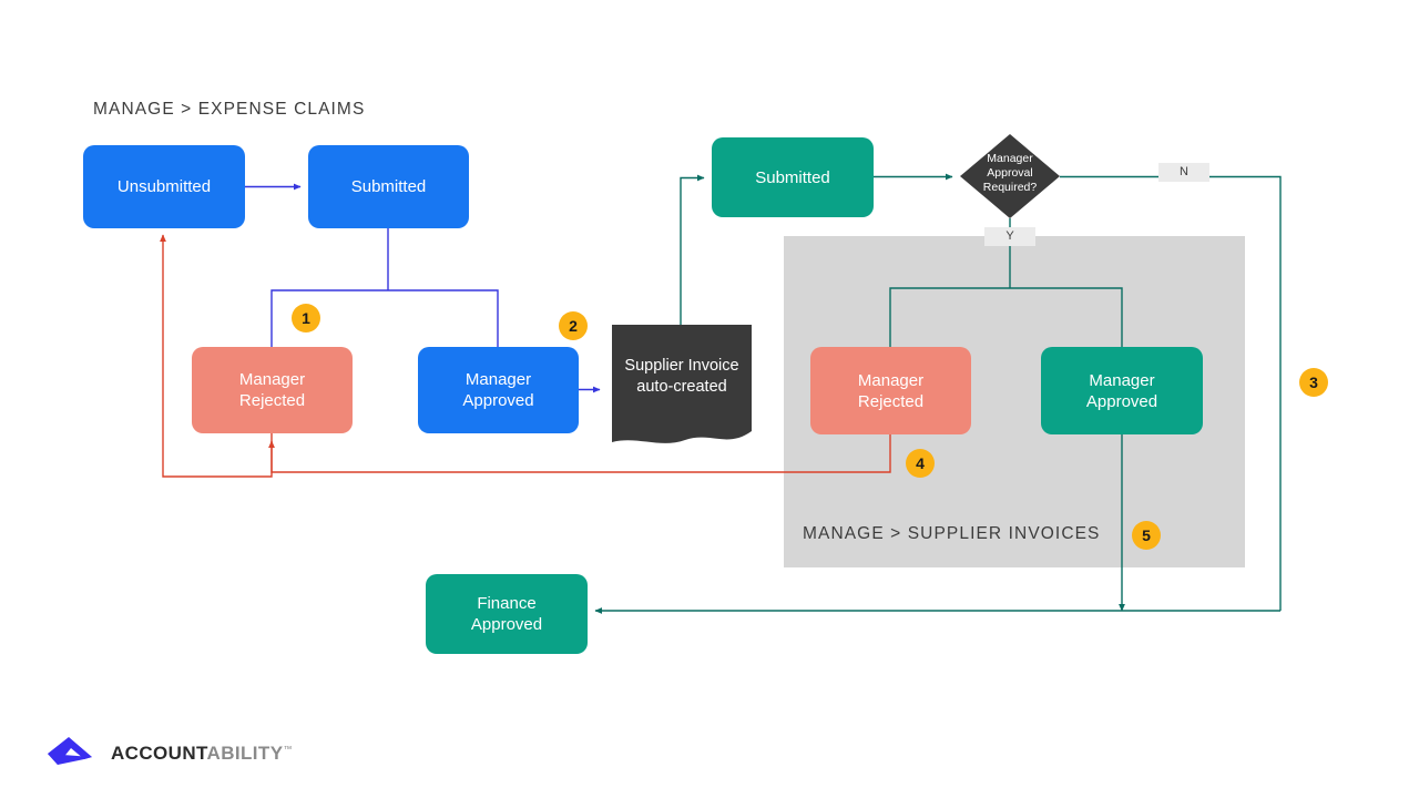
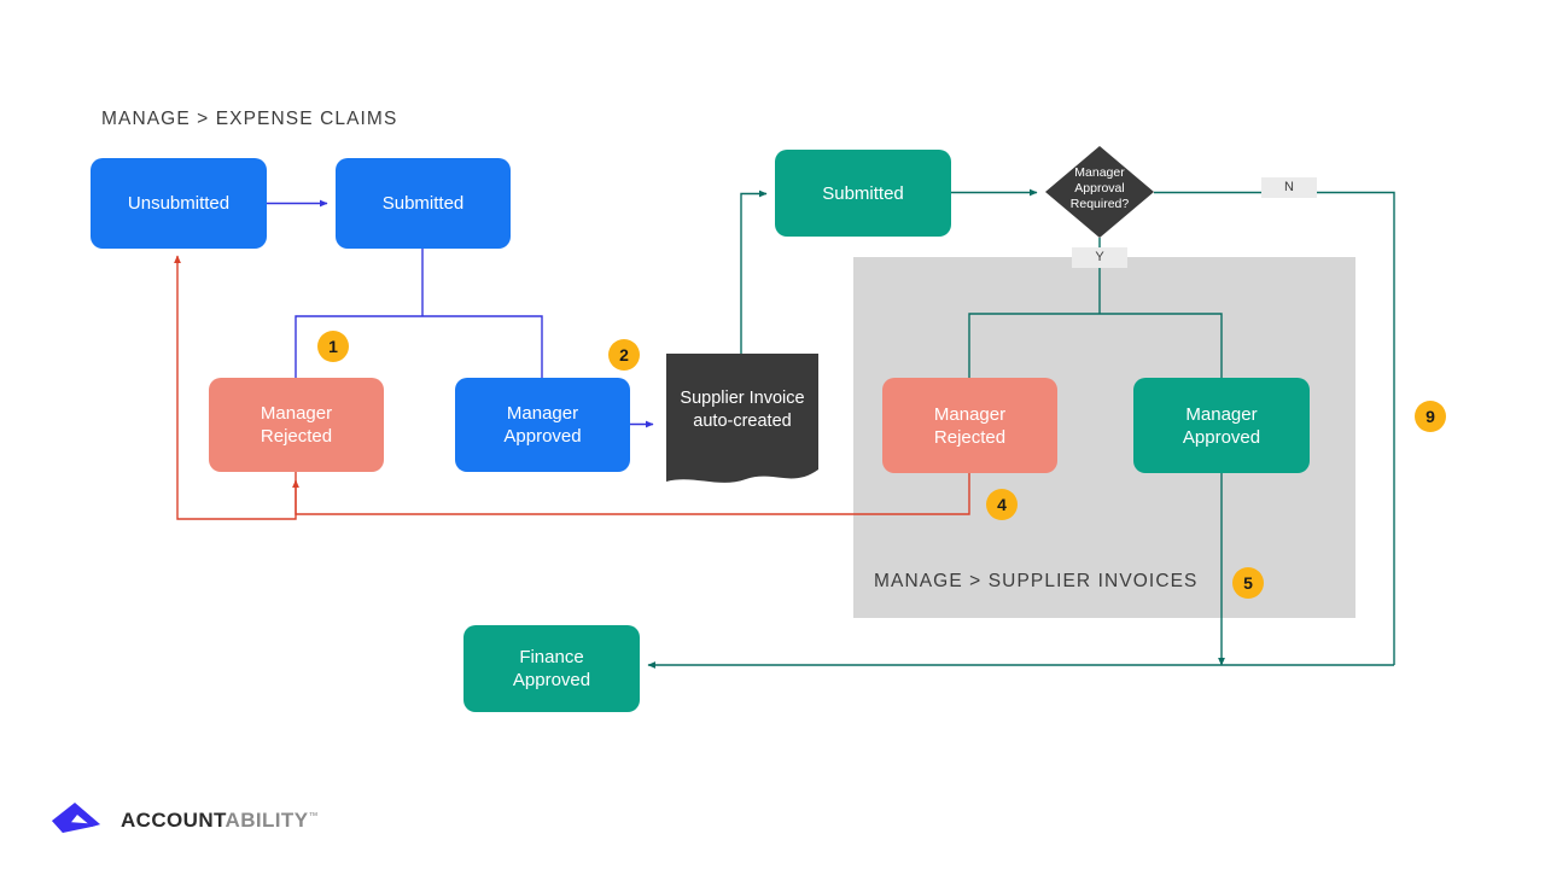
  MANAGE > EXPENSE CLAIMS
  MANAGE > SUPPLIER INVOICES
  Unsubmitted
  Submitted
  Manager
  Rejected
  Manager
  Approved
  Supplier Invoice
  auto-created
  Submitted
  Manager
  Approval
  Required?
  Manager
  Rejected
  Manager
  Approved
  Finance
  Approved
  Y
  N
  1
  2
- 3
+ 9
  4
  5
  ACCOUNTABILITY™
